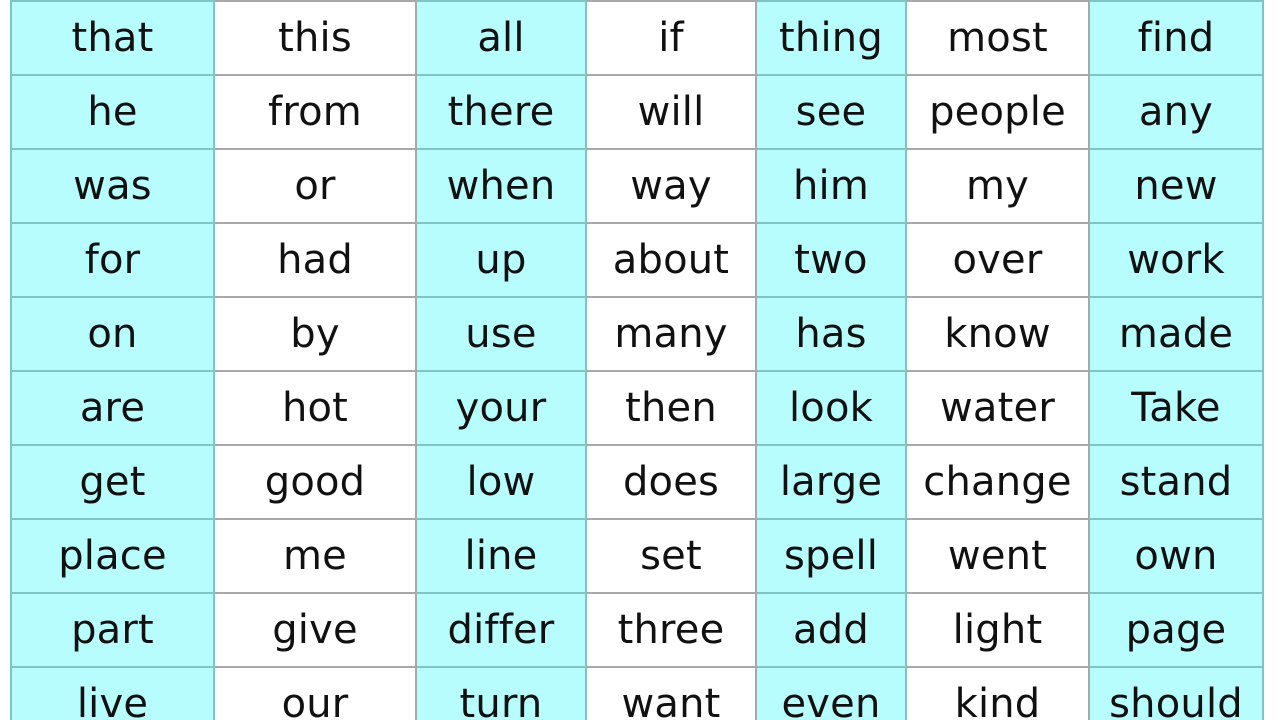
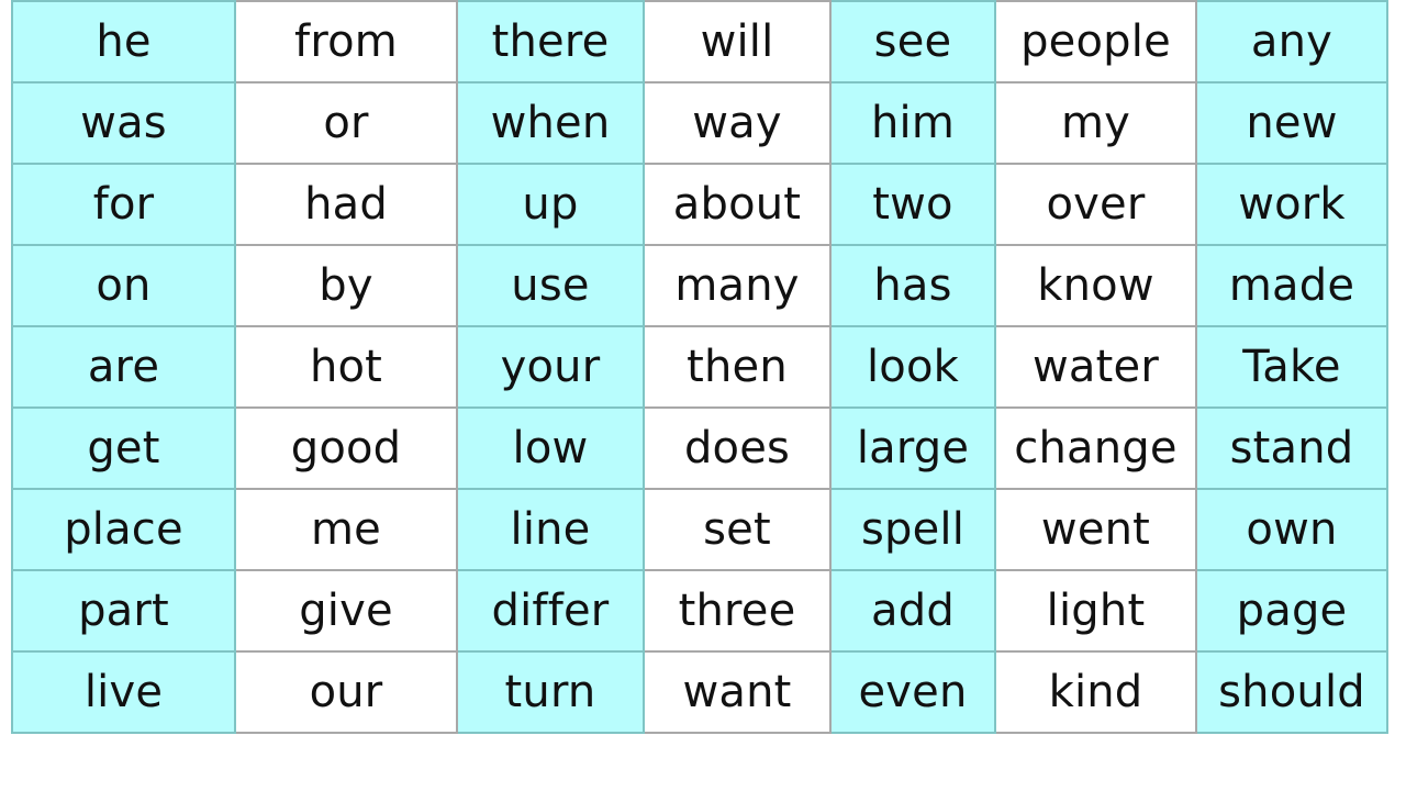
- that	this	all	if	thing	most	find
  he	from	there	will	see	people	any
  was	or	when	way	him	my	new
  for	had	up	about	two	over	work
  on	by	use	many	has	know	made
  are	hot	your	then	look	water	Take
  get	good	low	does	large	change	stand
  place	me	line	set	spell	went	own
  part	give	differ	three	add	light	page
  live	our	turn	want	even	kind	should
